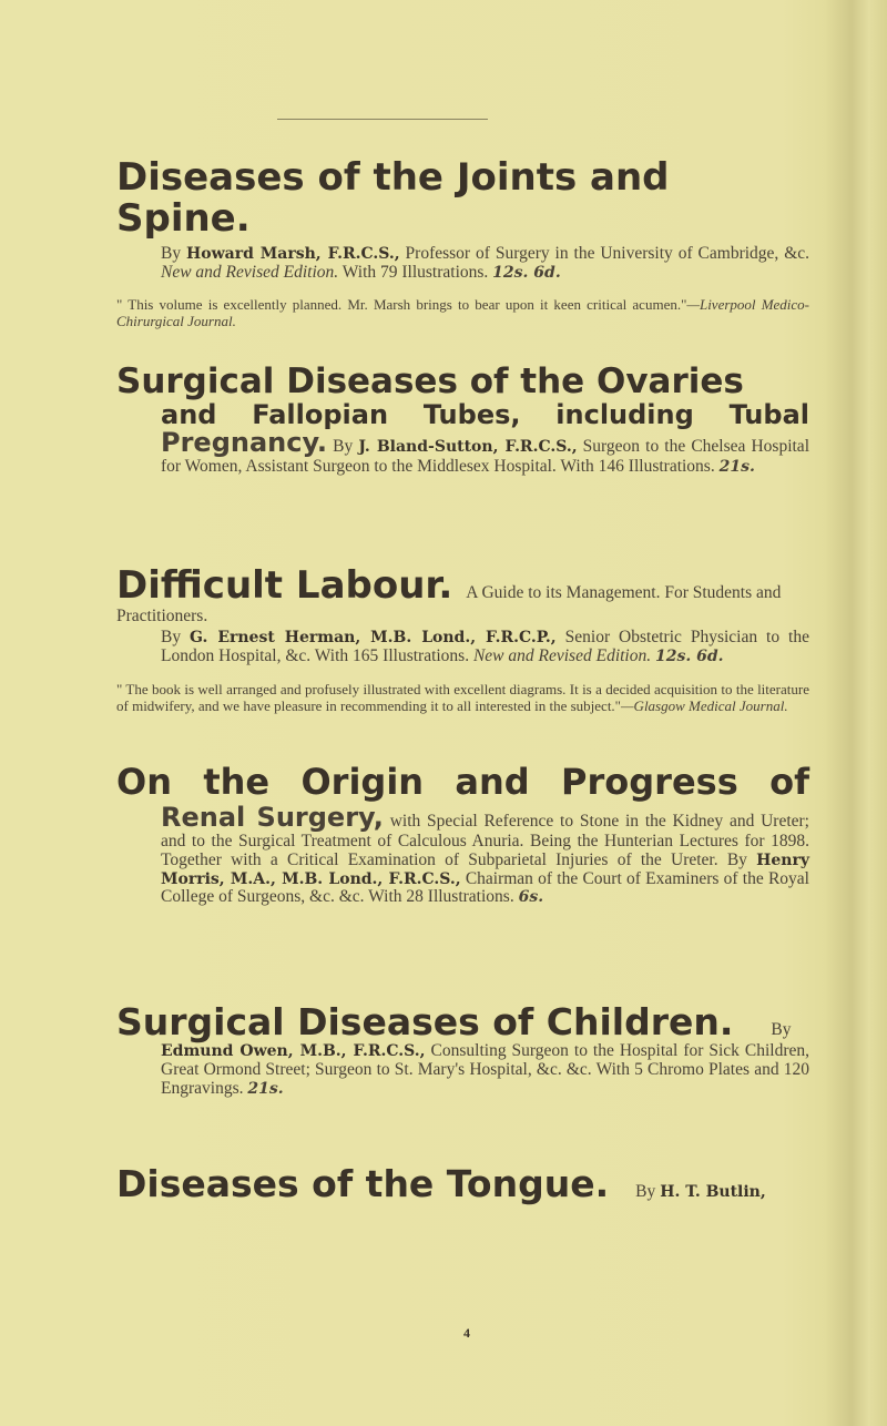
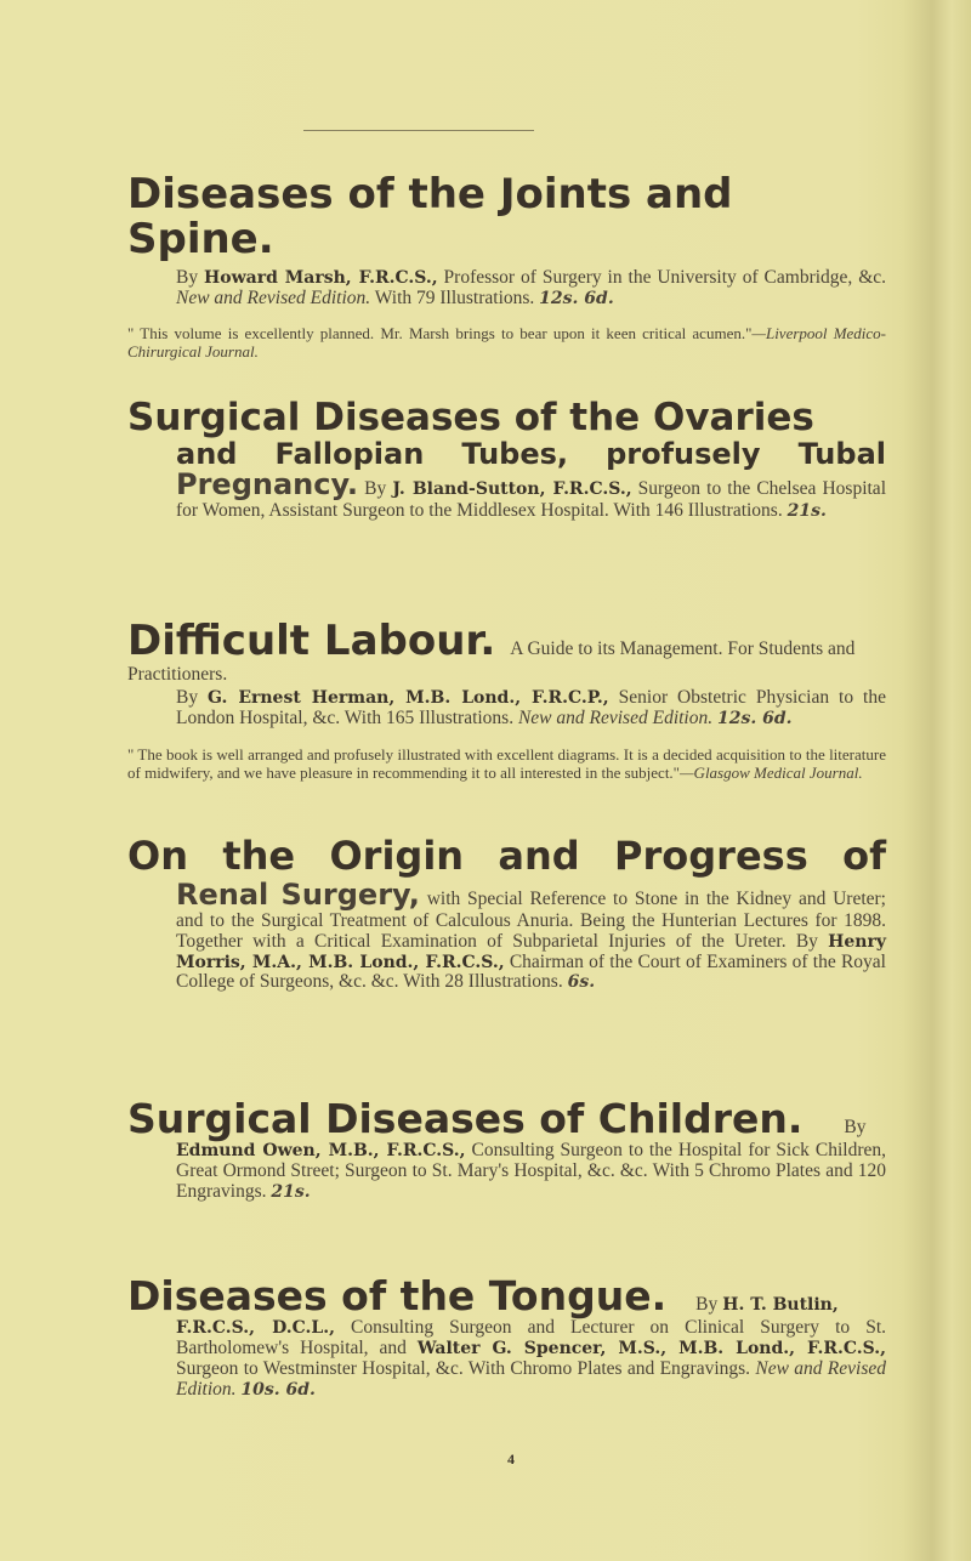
  Diseases of the Joints and Spine.
  By Howard Marsh, F.R.C.S., Professor of Surgery in the University of Cambridge, &c. New and Revised Edition. With 79 Illustrations. 12s. 6d.
  " This volume is excellently planned. Mr. Marsh brings to bear upon it keen critical acumen."—Liverpool Medico-Chirurgical Journal.
  Surgical Diseases of the Ovaries
- and Fallopian Tubes, including Tubal
+ and Fallopian Tubes, profusely Tubal
  Pregnancy. By J. Bland-Sutton, F.R.C.S., Surgeon to the Chelsea Hospital for Women, Assistant Surgeon to the Middlesex Hospital. With 146 Illustrations. 21s.
  Difficult Labour. A Guide to its Management. For Students and Practitioners.
  By G. Ernest Herman, M.B. Lond., F.R.C.P., Senior Obstetric Physician to the London Hospital, &c. With 165 Illustrations. New and Revised Edition. 12s. 6d.
  " The book is well arranged and profusely illustrated with excellent diagrams. It is a decided acquisition to the literature of midwifery, and we have pleasure in recommending it to all interested in the subject."—Glasgow Medical Journal.
  On the Origin and Progress of
  Renal Surgery, with Special Reference to Stone in the Kidney and Ureter; and to the Surgical Treatment of Calculous Anuria. Being the Hunterian Lectures for 1898. Together with a Critical Examination of Subparietal Injuries of the Ureter. By Henry Morris, M.A., M.B. Lond., F.R.C.S., Chairman of the Court of Examiners of the Royal College of Surgeons, &c. &c. With 28 Illustrations. 6s.
  Surgical Diseases of Children. By
  Edmund Owen, M.B., F.R.C.S., Consulting Surgeon to the Hospital for Sick Children, Great Ormond Street; Surgeon to St. Mary's Hospital, &c. &c. With 5 Chromo Plates and 120 Engravings. 21s.
  Diseases of the Tongue. By H. T. Butlin,
+ F.R.C.S., D.C.L., Consulting Surgeon and Lecturer on Clinical Surgery to St. Bartholomew's Hospital, and Walter G. Spencer, M.S., M.B. Lond., F.R.C.S., Surgeon to Westminster Hospital, &c. With Chromo Plates and Engravings. New and Revised Edition. 10s. 6d.
  4
